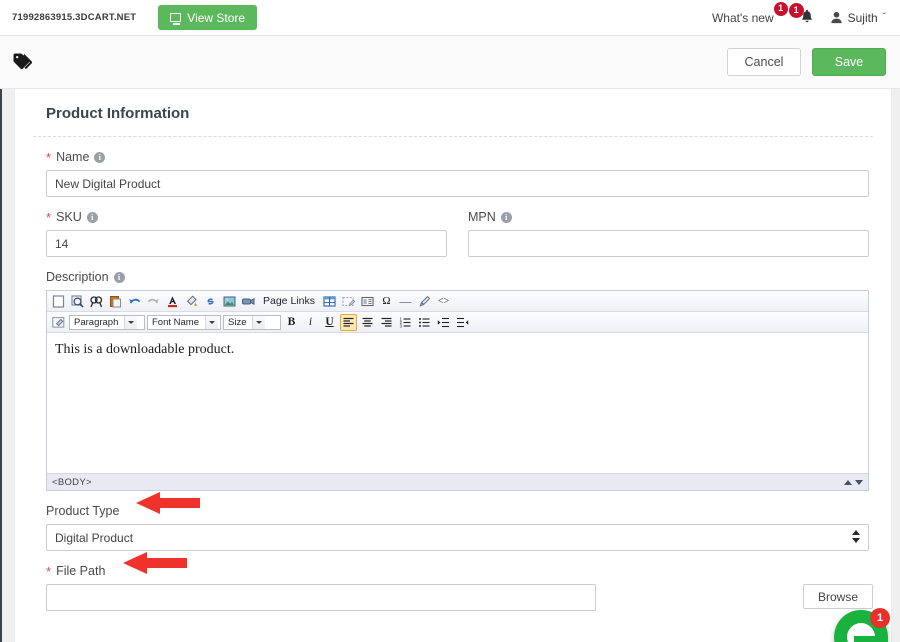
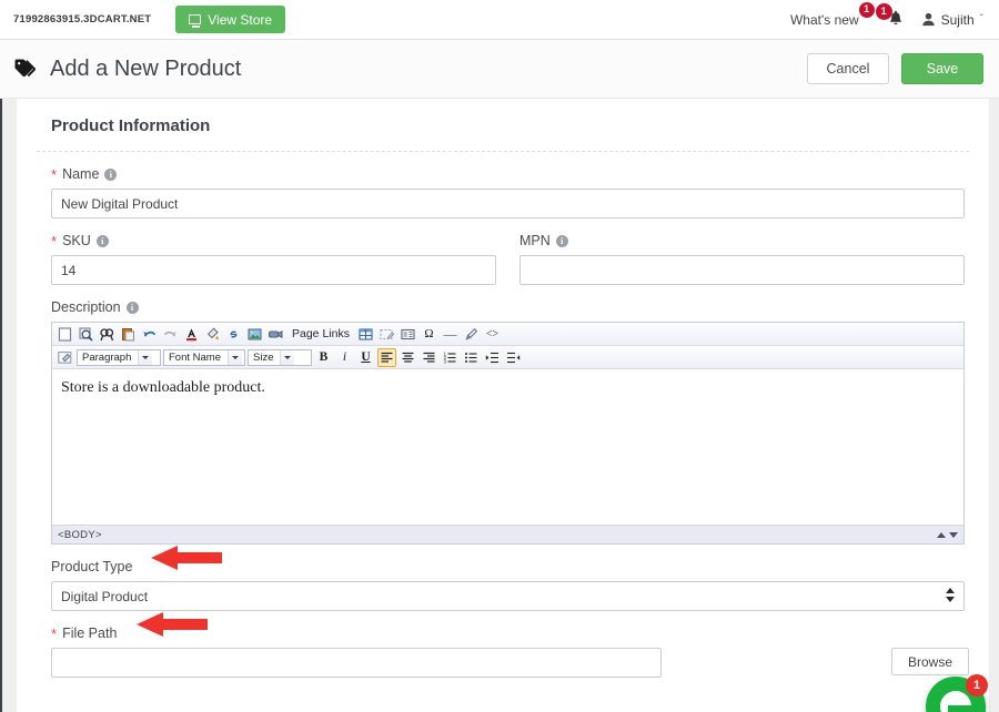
  71992863915.3DCART.NET
  View Store
  What's new
  1
  1
  Sujith
  ˇ
+ Add a New Product
  Cancel
  Save
  Product Information
  *
  Name
  i
  New Digital Product
  *
  SKU
  i
  14
  MPN
  i
  Description
  i
  Page Links
  Ω
  —
  <>
  Paragraph
  Font Name
  Size
  B
  i
  U
- This is a downloadable product.
+ Store is a downloadable product.
  <BODY>
  Product Type
  Digital Product
  *
  File Path
  Browse
  1
